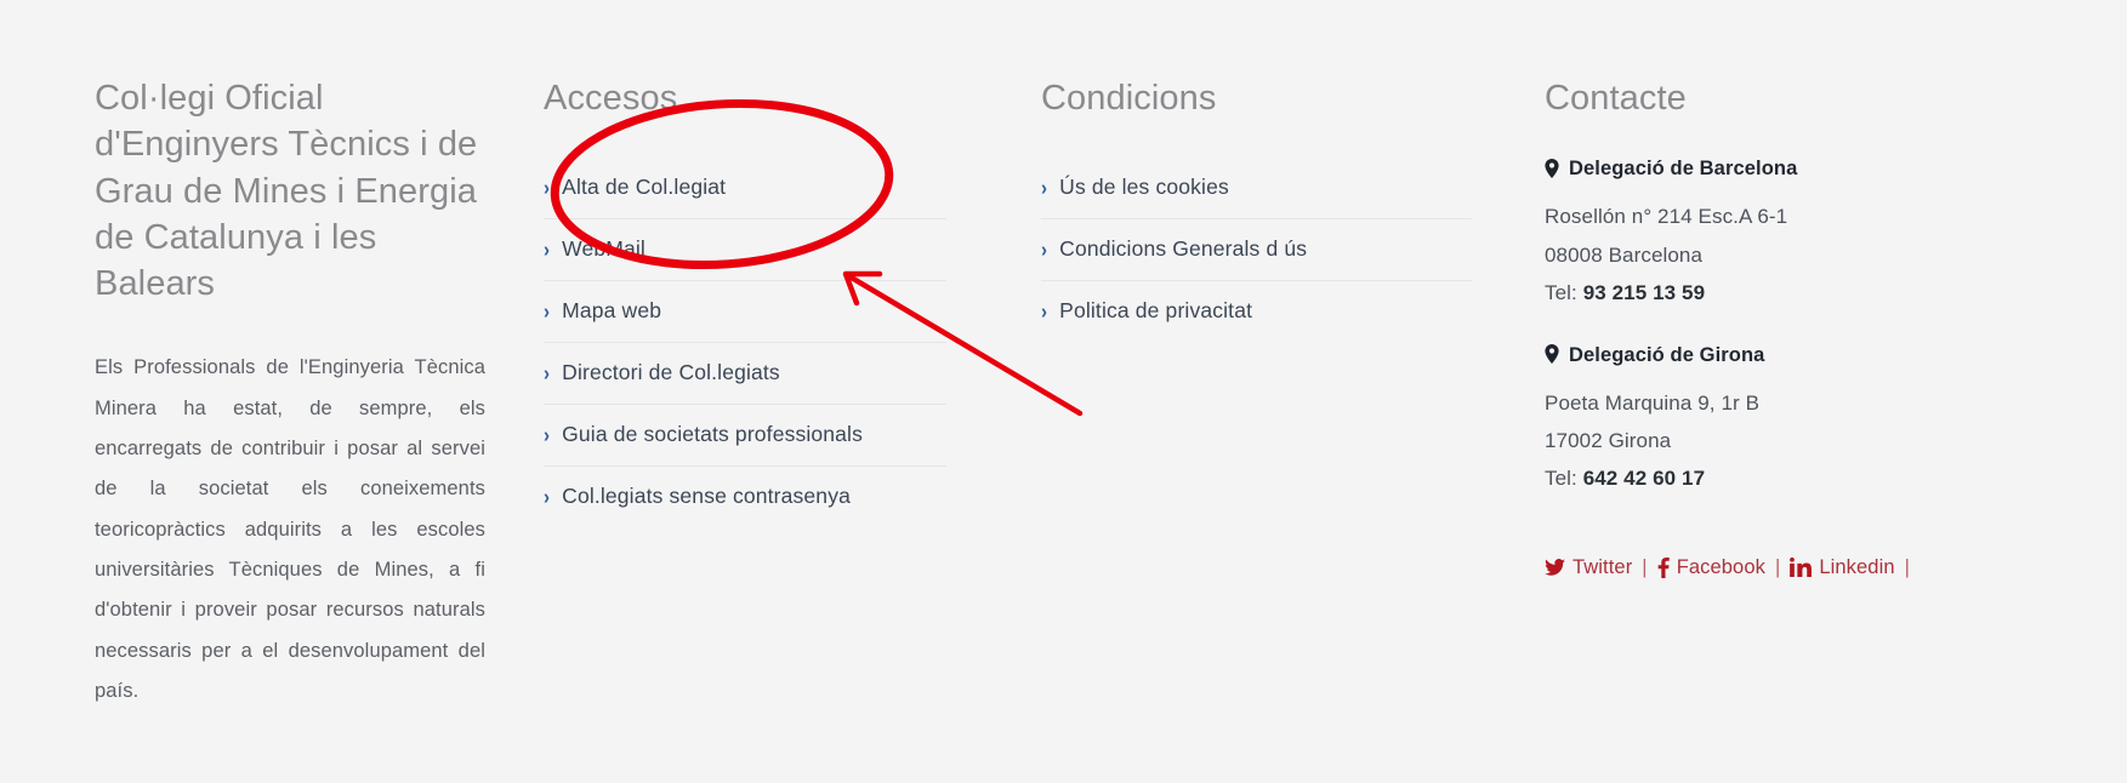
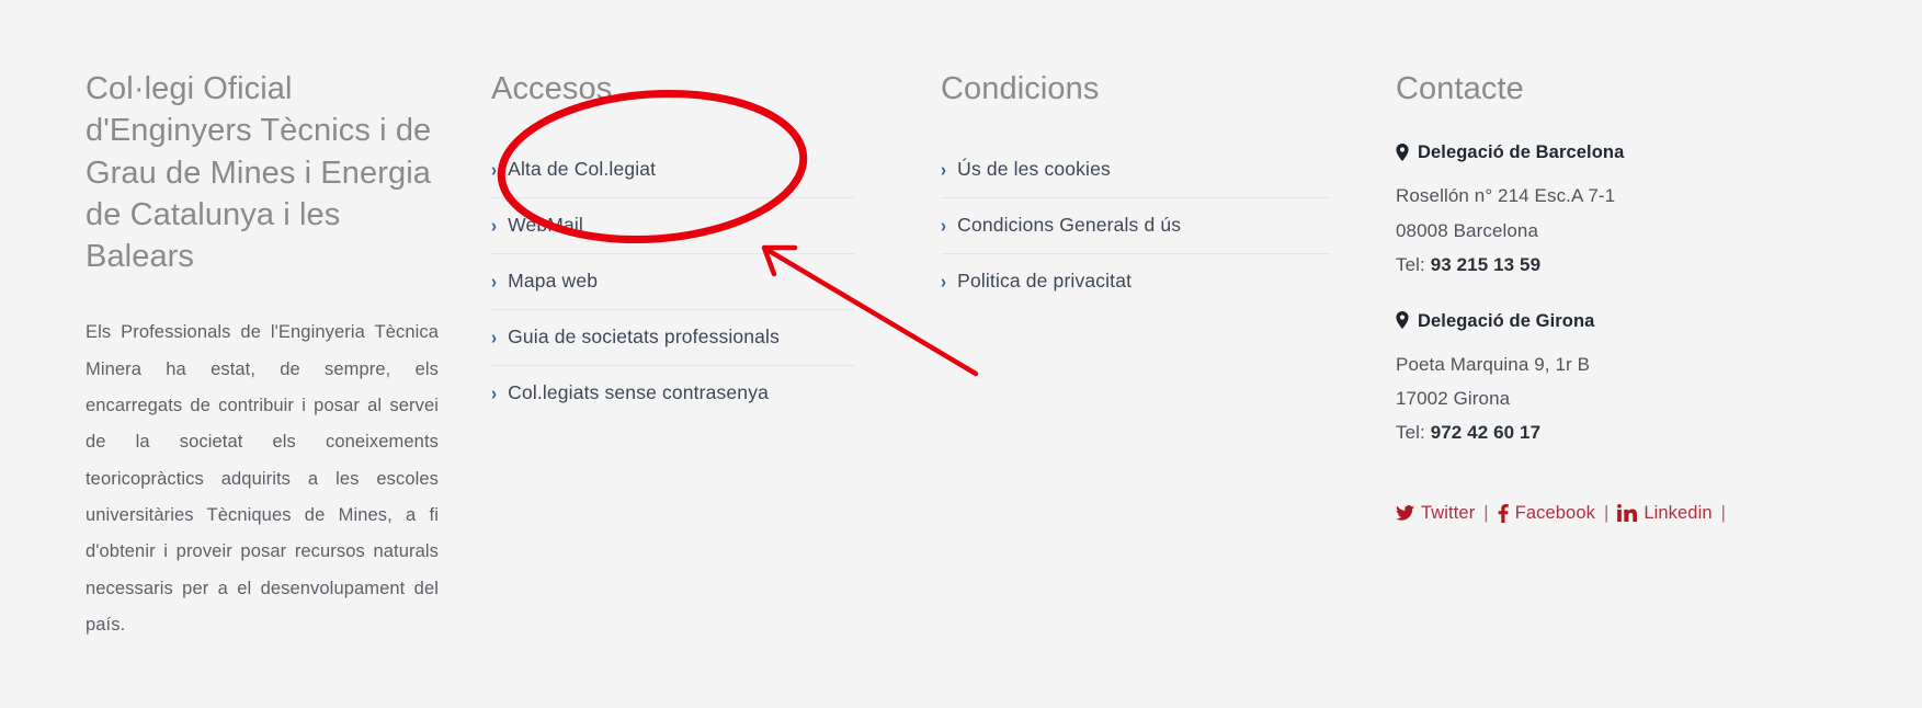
  Col·legi Oficial d'Enginyers Tècnics i de Grau de Mines i Energia de Catalunya i les Balears
  Els Professionals de l'Enginyeria Tècnica Minera ha estat, de sempre, els encarregats de contribuir i posar al servei de la societat els coneixements teoricopràctics adquirits a les escoles universitàries Tècniques de Mines, a fi d'obtenir i proveir posar recursos naturals necessaris per a el desenvolupament del país.
  Accesos
  › Alta de Col.legiat
  › Weail
  › Mapa web
- › Directori de Col.legiats
  › Guia de societats professionals
  › Col.legiats sense contrasenya
  Condicions
  › Ús de les cookies
  › Condicions Generals d ús
  › Politica de privacitat
  Contacte
  Delegació de Barcelona
- Rosellón n° 214 Esc.A 6-1
+ Rosellón n° 214 Esc.A 7-1
  08008 Barcelona
  Tel: 93 215 13 59
  Delegació de Girona
  Poeta Marquina 9, 1r B
  17002 Girona
- Tel: 642 42 60 17
+ Tel: 972 42 60 17
  Twitter
  |
  Facebook
  |
  Linkedin
  |
